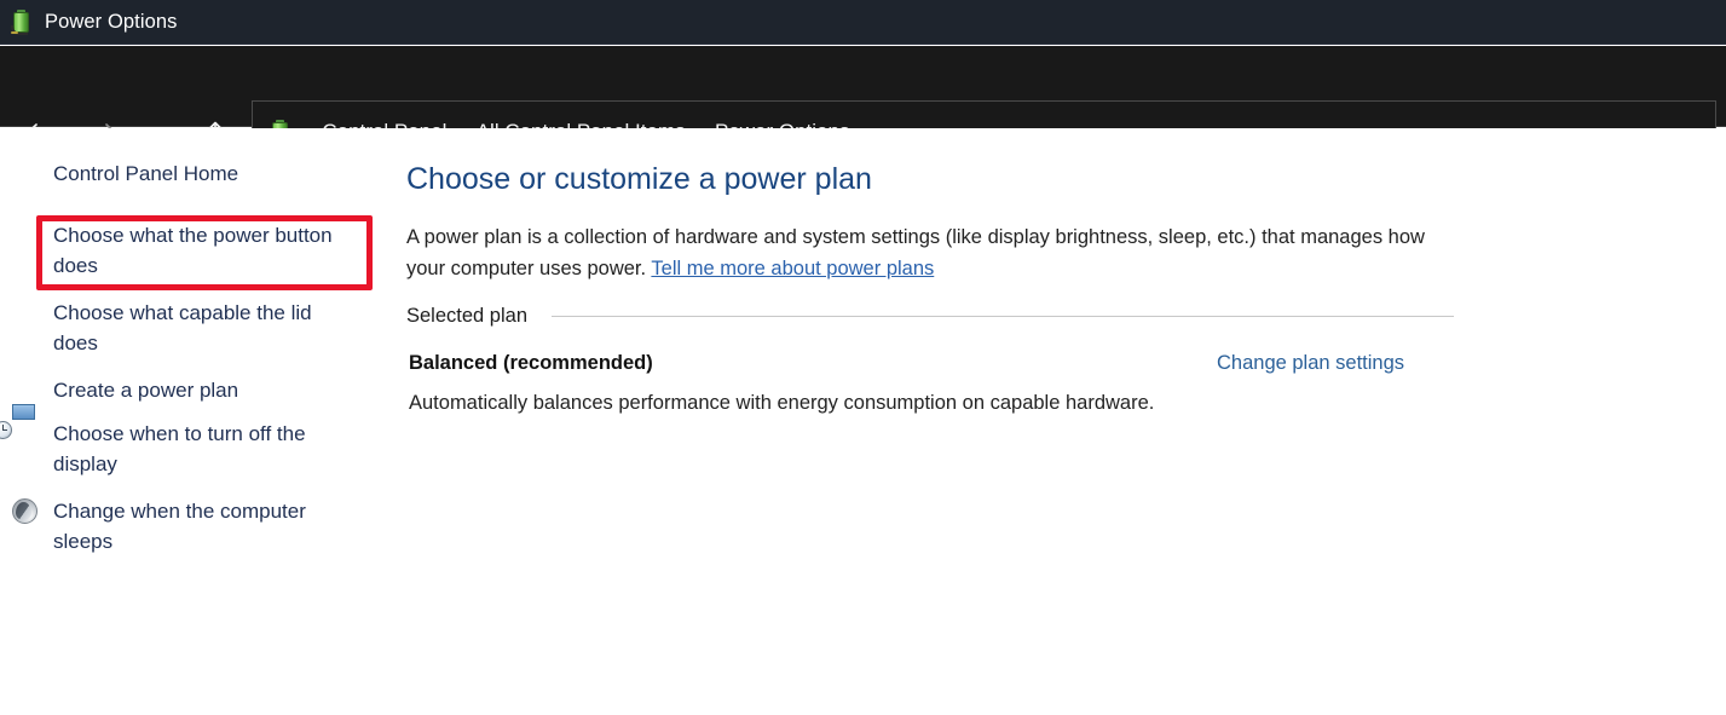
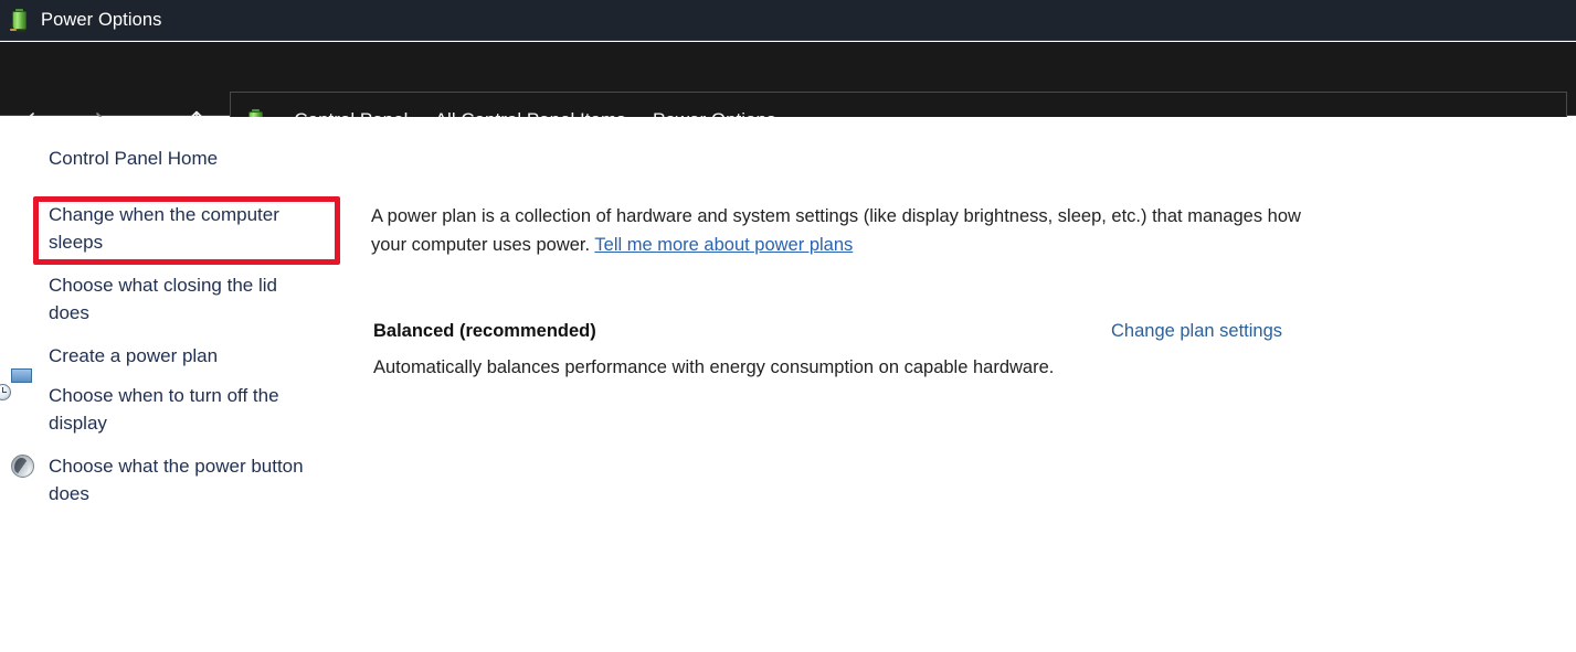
  Power Options
  Control Panel Home
- Choose what the power button does
+ Change when the computer sleeps
- Choose what capable the lid does
+ Choose what closing the lid does
  Create a power plan
  Choose when to turn off the display
- Change when the computer sleeps
+ Choose what the power button does
- Choose or customize a power plan
  A power plan is a collection of hardware and system settings (like display brightness, sleep, etc.) that manages how your computer uses power. Tell me more about power plans
- Selected plan
  Balanced (recommended)
  Change plan settings
  Automatically balances performance with energy consumption on capable hardware.
